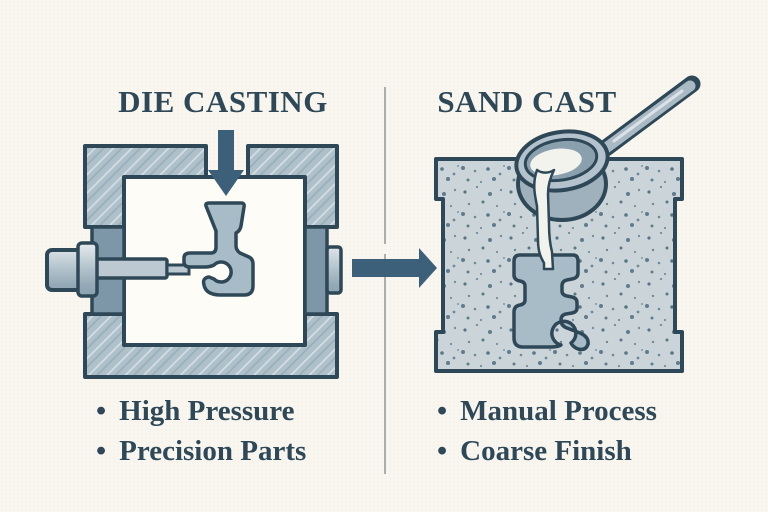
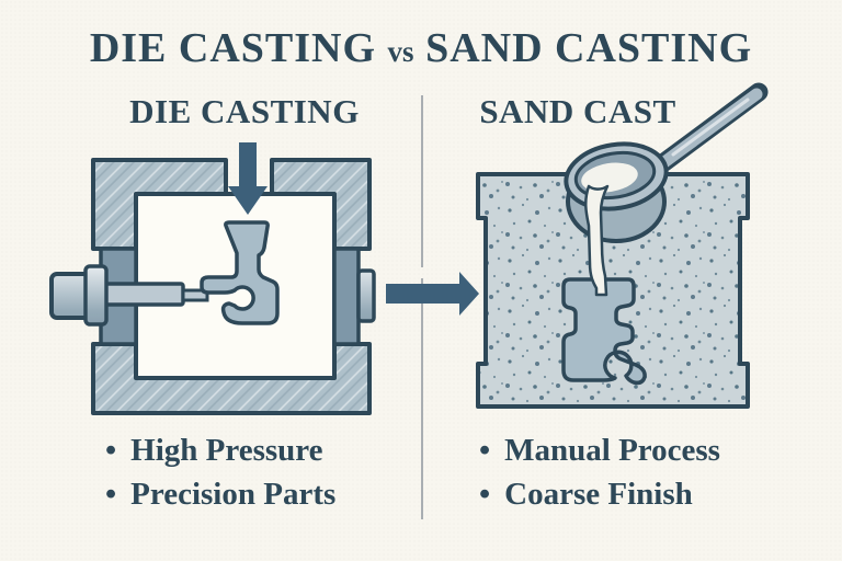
+ DIE CASTING vs SAND CASTING
  DIE CASTING
  SAND CAST
  •
  High Pressure
  •
  Precision Parts
  •
  Manual Process
  •
  Coarse Finish
